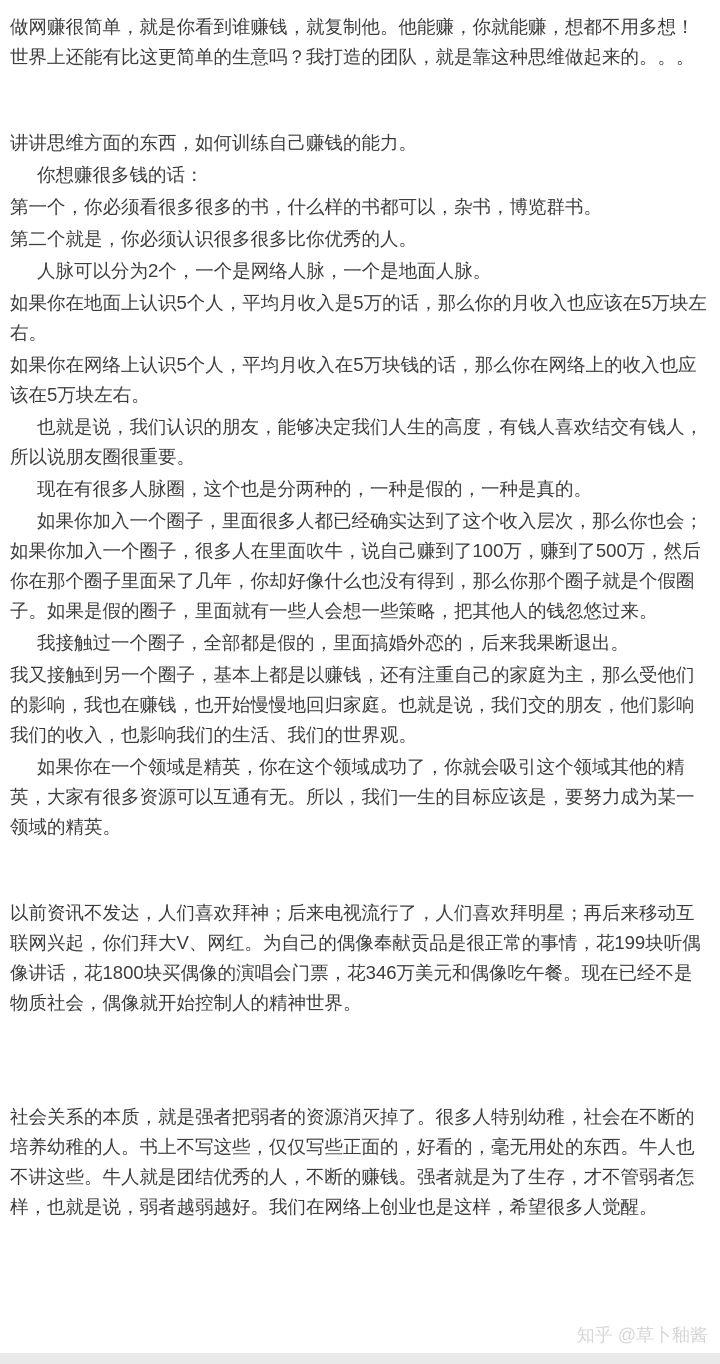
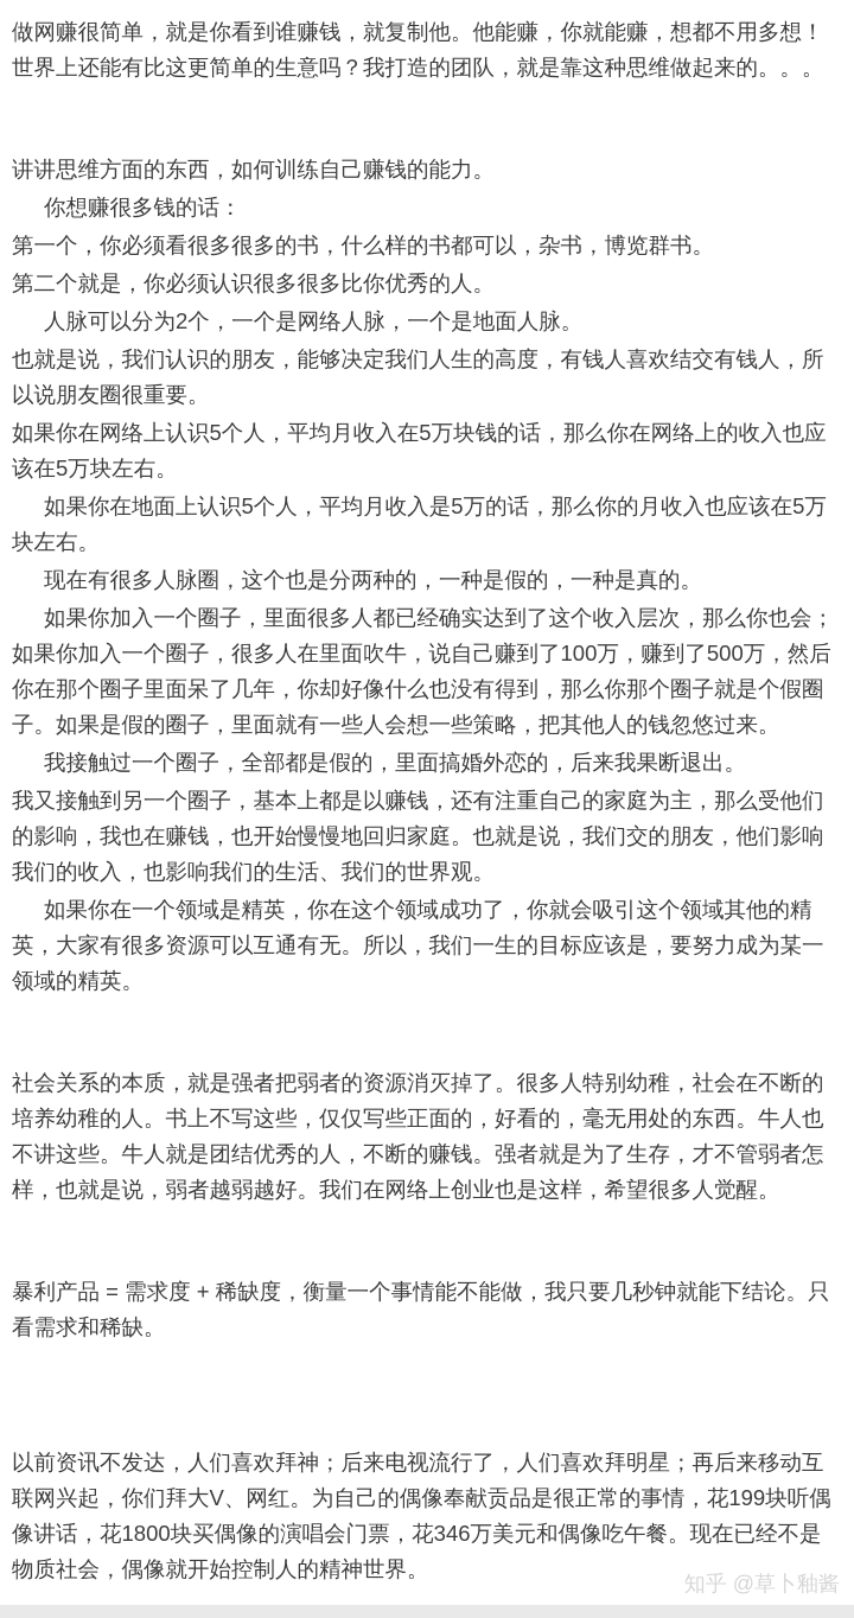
  做网赚很简单，就是你看到谁赚钱，就复制他。他能赚，你就能赚，想都不用多想！世界上还能有比这更简单的生意吗？我打造的团队，就是靠这种思维做起来的。。。
  讲讲思维方面的东西，如何训练自己赚钱的能力。
  你想赚很多钱的话：
  第一个，你必须看很多很多的书，什么样的书都可以，杂书，博览群书。
  第二个就是，你必须认识很多很多比你优秀的人。
  人脉可以分为2个，一个是网络人脉，一个是地面人脉。
- 如果你在地面上认识5个人，平均月收入是5万的话，那么你的月收入也应该在5万块左右。
+ 也就是说，我们认识的朋友，能够决定我们人生的高度，有钱人喜欢结交有钱人，所以说朋友圈很重要。
  如果你在网络上认识5个人，平均月收入在5万块钱的话，那么你在网络上的收入也应该在5万块左右。
- 也就是说，我们认识的朋友，能够决定我们人生的高度，有钱人喜欢结交有钱人，所以说朋友圈很重要。
+ 如果你在地面上认识5个人，平均月收入是5万的话，那么你的月收入也应该在5万块左右。
  现在有很多人脉圈，这个也是分两种的，一种是假的，一种是真的。
  如果你加入一个圈子，里面很多人都已经确实达到了这个收入层次，那么你也会；如果你加入一个圈子，很多人在里面吹牛，说自己赚到了100万，赚到了500万，然后你在那个圈子里面呆了几年，你却好像什么也没有得到，那么你那个圈子就是个假圈子。如果是假的圈子，里面就有一些人会想一些策略，把其他人的钱忽悠过来。
  我接触过一个圈子，全部都是假的，里面搞婚外恋的，后来我果断退出。
  我又接触到另一个圈子，基本上都是以赚钱，还有注重自己的家庭为主，那么受他们的影响，我也在赚钱，也开始慢慢地回归家庭。也就是说，我们交的朋友，他们影响我们的收入，也影响我们的生活、我们的世界观。
  如果你在一个领域是精英，你在这个领域成功了，你就会吸引这个领域其他的精英，大家有很多资源可以互通有无。所以，我们一生的目标应该是，要努力成为某一领域的精英。
- 以前资讯不发达，人们喜欢拜神；后来电视流行了，人们喜欢拜明星；再后来移动互联网兴起，你们拜大V、网红。为自己的偶像奉献贡品是很正常的事情，花199块听偶像讲话，花1800块买偶像的演唱会门票，花346万美元和偶像吃午餐。现在已经不是物质社会，偶像就开始控制人的精神世界。
+ 社会关系的本质，就是强者把弱者的资源消灭掉了。很多人特别幼稚，社会在不断的培养幼稚的人。书上不写这些，仅仅写些正面的，好看的，毫无用处的东西。牛人也不讲这些。牛人就是团结优秀的人，不断的赚钱。强者就是为了生存，才不管弱者怎样，也就是说，弱者越弱越好。我们在网络上创业也是这样，希望很多人觉醒。
+ 暴利产品 = 需求度 + 稀缺度，衡量一个事情能不能做，我只要几秒钟就能下结论。只看需求和稀缺。
- 社会关系的本质，就是强者把弱者的资源消灭掉了。很多人特别幼稚，社会在不断的培养幼稚的人。书上不写这些，仅仅写些正面的，好看的，毫无用处的东西。牛人也不讲这些。牛人就是团结优秀的人，不断的赚钱。强者就是为了生存，才不管弱者怎样，也就是说，弱者越弱越好。我们在网络上创业也是这样，希望很多人觉醒。
+ 以前资讯不发达，人们喜欢拜神；后来电视流行了，人们喜欢拜明星；再后来移动互联网兴起，你们拜大V、网红。为自己的偶像奉献贡品是很正常的事情，花199块听偶像讲话，花1800块买偶像的演唱会门票，花346万美元和偶像吃午餐。现在已经不是物质社会，偶像就开始控制人的精神世界。
  知乎 @草卜釉酱
